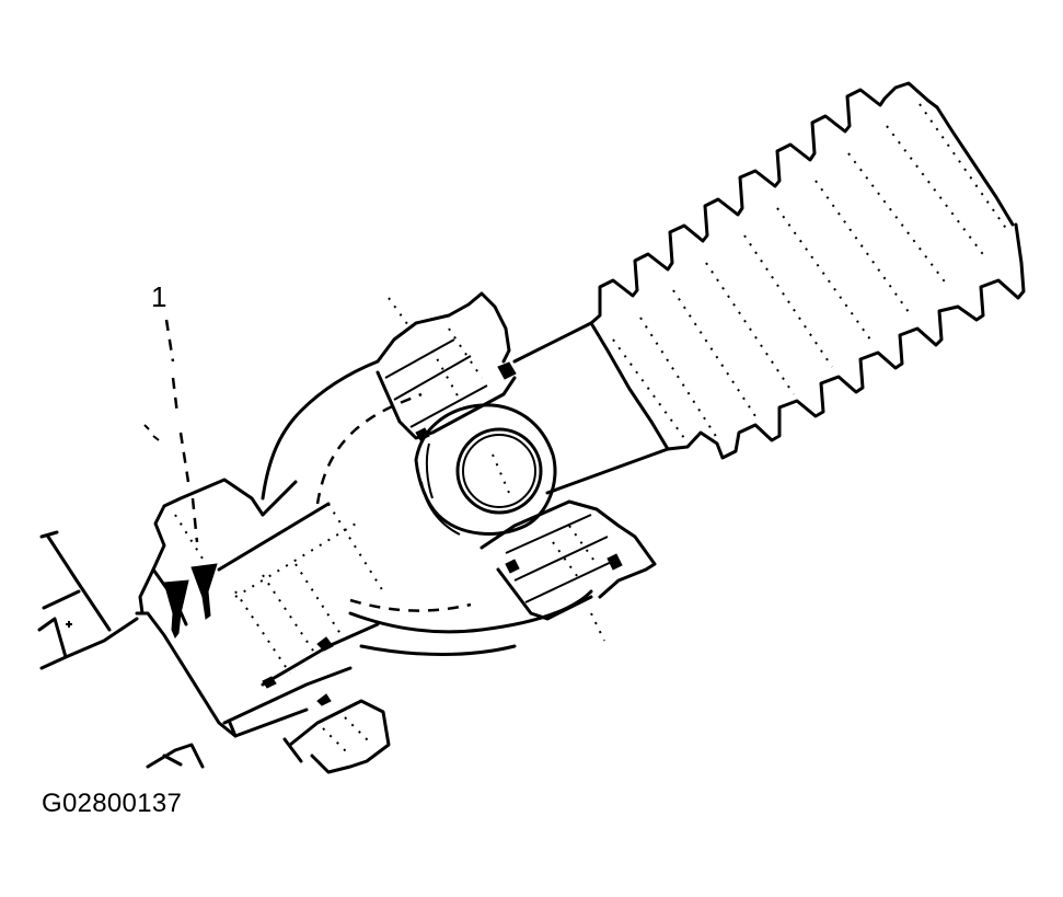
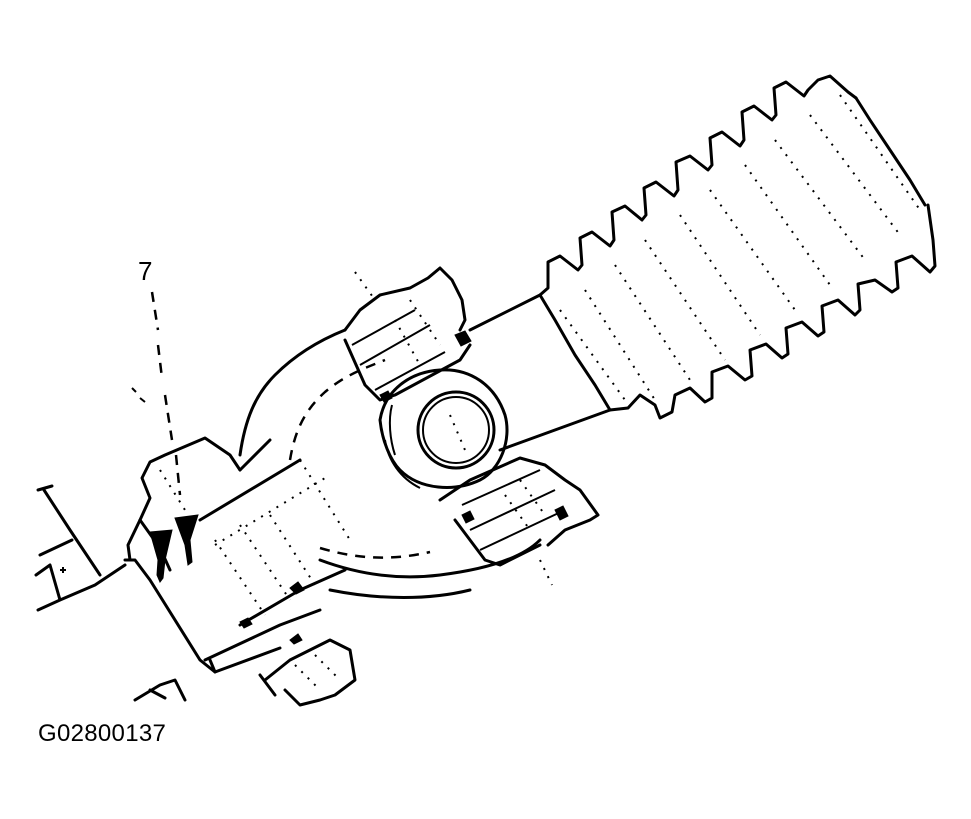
- 1
+ 7
  G02800137
